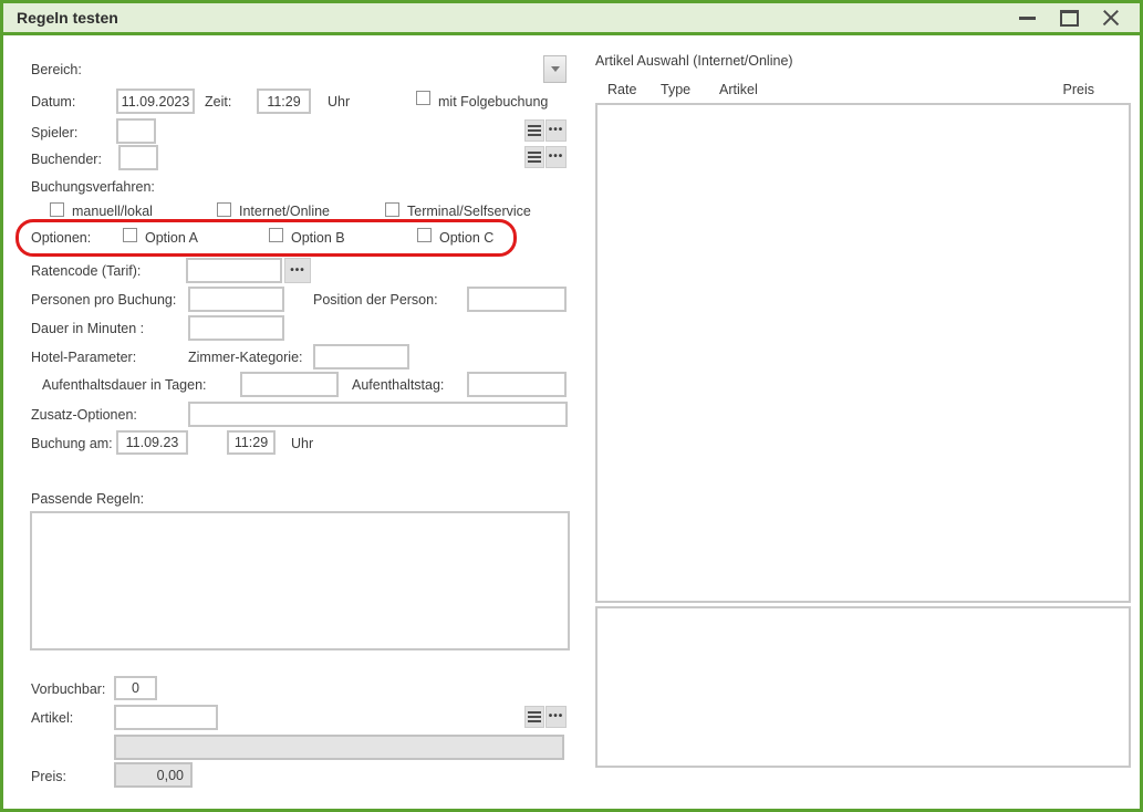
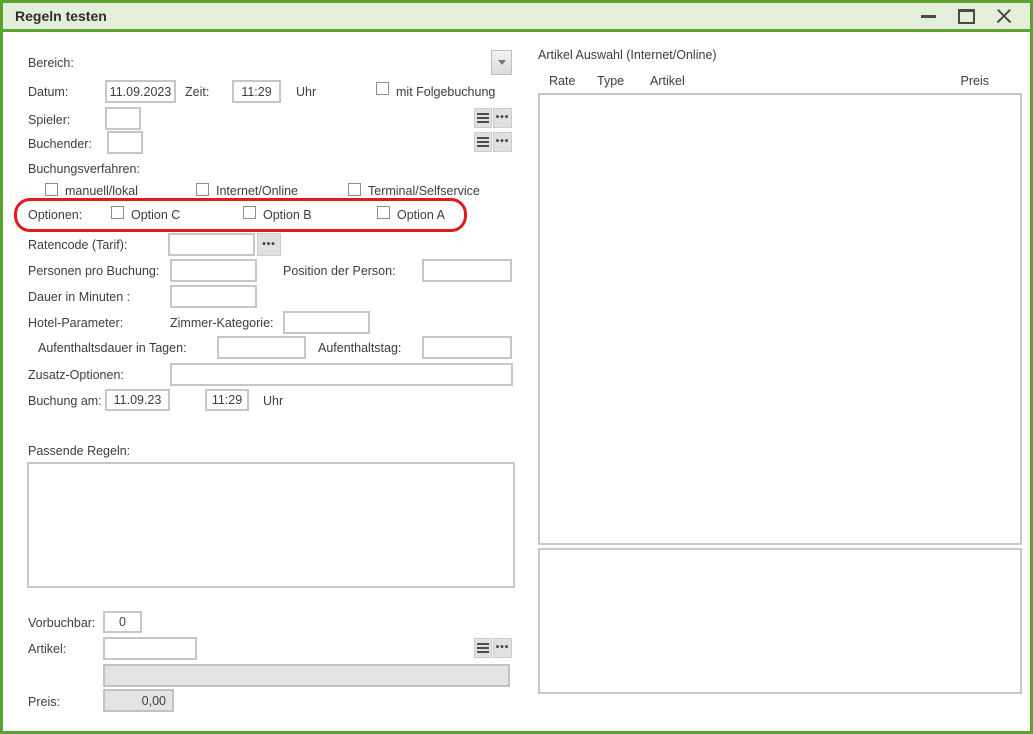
  Regeln testen
  Bereich:
  Datum:
  11.09.2023
  Zeit:
  11:29
  Uhr
  mit Folgebuchung
  Spieler:
  •••
  Buchender:
  •••
  Buchungsverfahren:
  manuell/lokal
  Internet/Online
  Terminal/Selfservice
  Optionen:
- Option A
+ Option C
  Option B
- Option C
+ Option A
  Ratencode (Tarif):
  •••
  Personen pro Buchung:
  Position der Person:
  Dauer in Minuten :
  Hotel-Parameter:
  Zimmer-Kategorie:
  Aufenthaltsdauer in Tagen:
  Aufenthaltstag:
  Zusatz-Optionen:
  Buchung am:
  11.09.23
  11:29
  Uhr
  Passende Regeln:
  Vorbuchbar:
  0
  Artikel:
  •••
  Preis:
  0,00
  Artikel Auswahl (Internet/Online)
  Rate
  Type
  Artikel
  Preis
